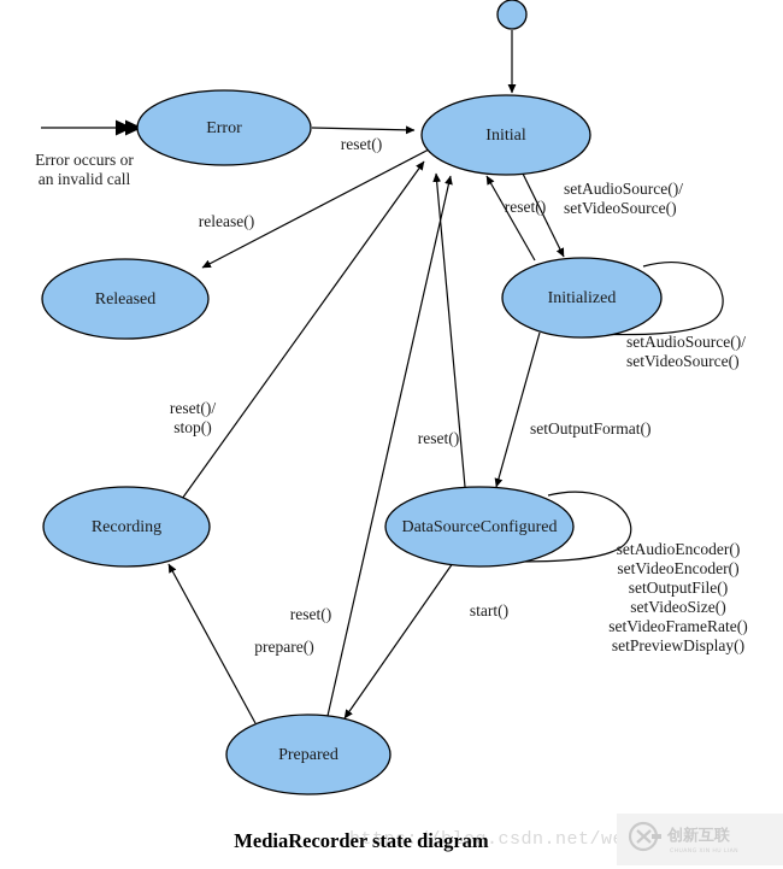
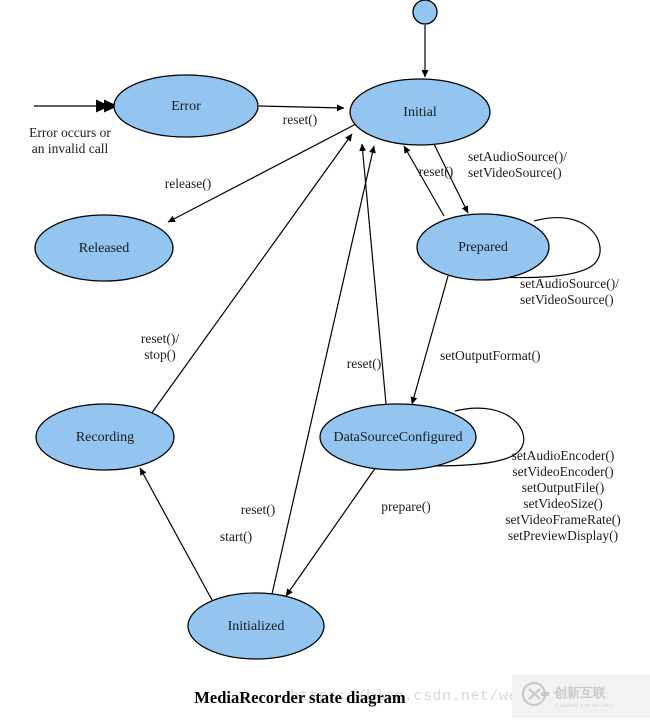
  Error
  Initial
  Released
- Initialized
+ Prepared
  Recording
  DataSourceConfigured
- Prepared
+ Initialized
  Error occurs or an invalid call
  reset()
  release()
  setAudioSource()/ setVideoSource()
  reset()
  setAudioSource()/ setVideoSource()
  setOutputFormat()
  reset()
  setAudioEncoder() setVideoEncoder() setOutputFile() setVideoSize() setVideoFrameRate() setPreviewDisplay()
- start()
+ prepare()
  reset()
- prepare()
+ start()
  reset()/ stop()
  https://blog.csdn.net/w
  创新互联
  MediaRecorder state diagram
